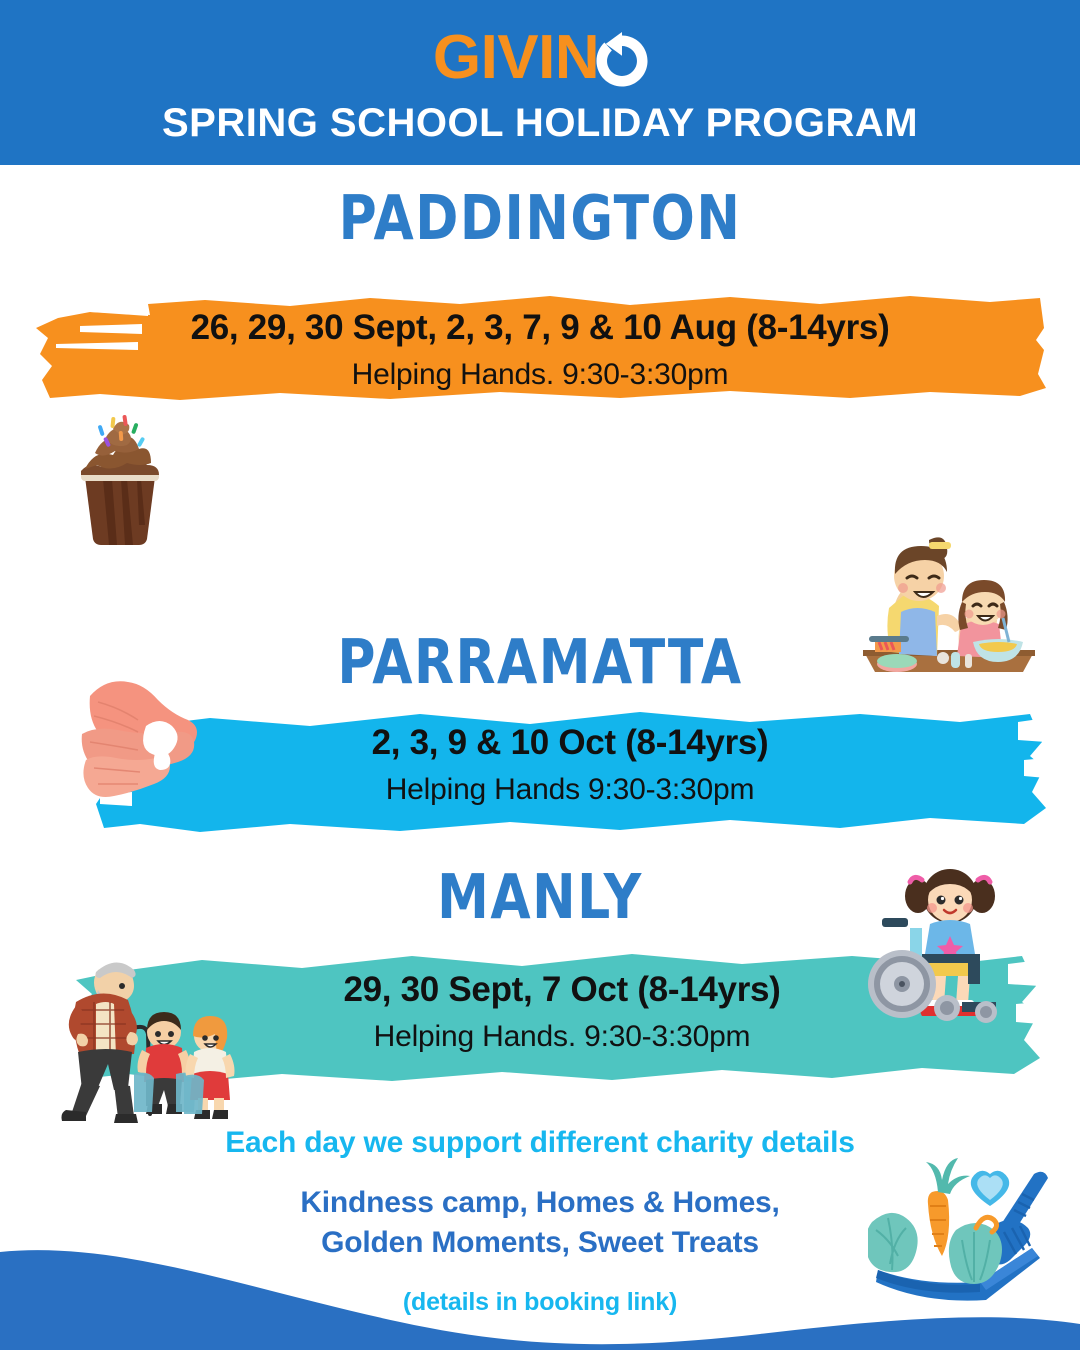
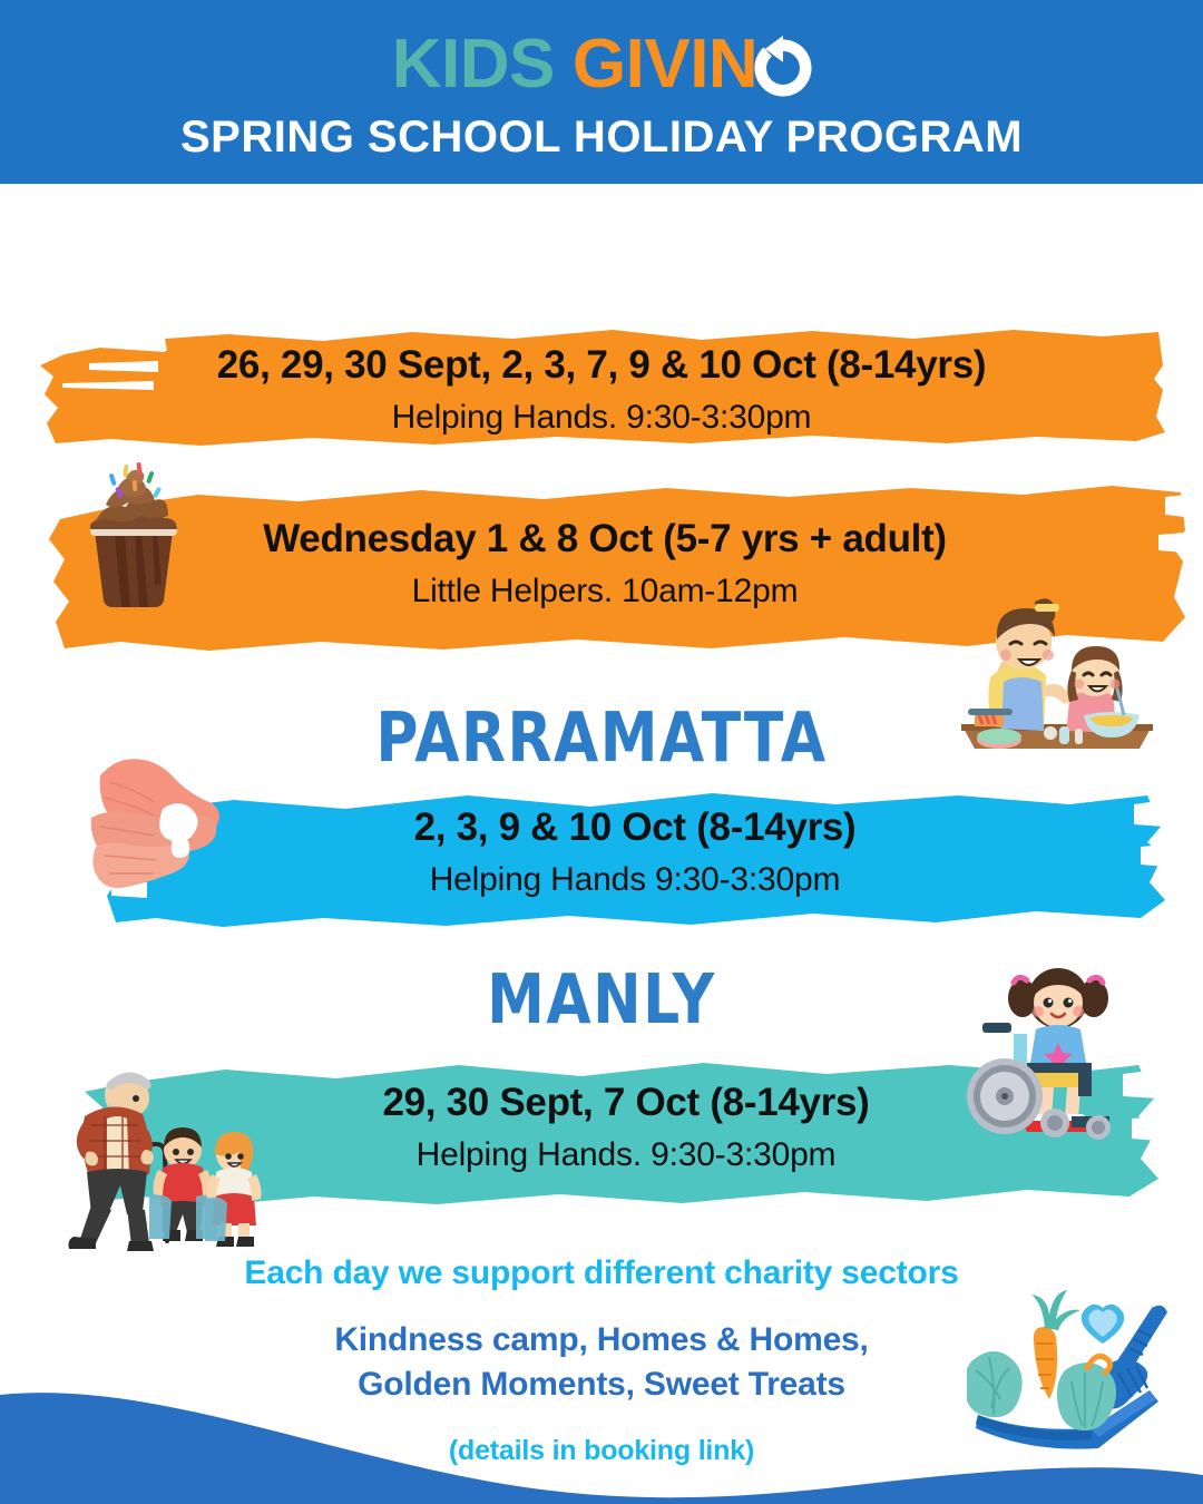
+ KIDS
  GIVIN
  SPRING SCHOOL HOLIDAY PROGRAM
- PADDINGTON
- 26, 29, 30 Sept, 2, 3, 7, 9 & 10 Aug (8-14yrs)
+ 26, 29, 30 Sept, 2, 3, 7, 9 & 10 Oct (8-14yrs)
  Helping Hands. 9:30-3:30pm
+ Wednesday 1 & 8 Oct (5-7 yrs + adult)
+ Little Helpers. 10am-12pm
  PARRAMATTA
  2, 3, 9 & 10 Oct (8-14yrs)
  Helping Hands 9:30-3:30pm
  MANLY
  29, 30 Sept, 7 Oct (8-14yrs)
  Helping Hands. 9:30-3:30pm
- Each day we support different charity details
+ Each day we support different charity sectors
  Kindness camp, Homes & Homes,
  Golden Moments, Sweet Treats
  (details in booking link)
